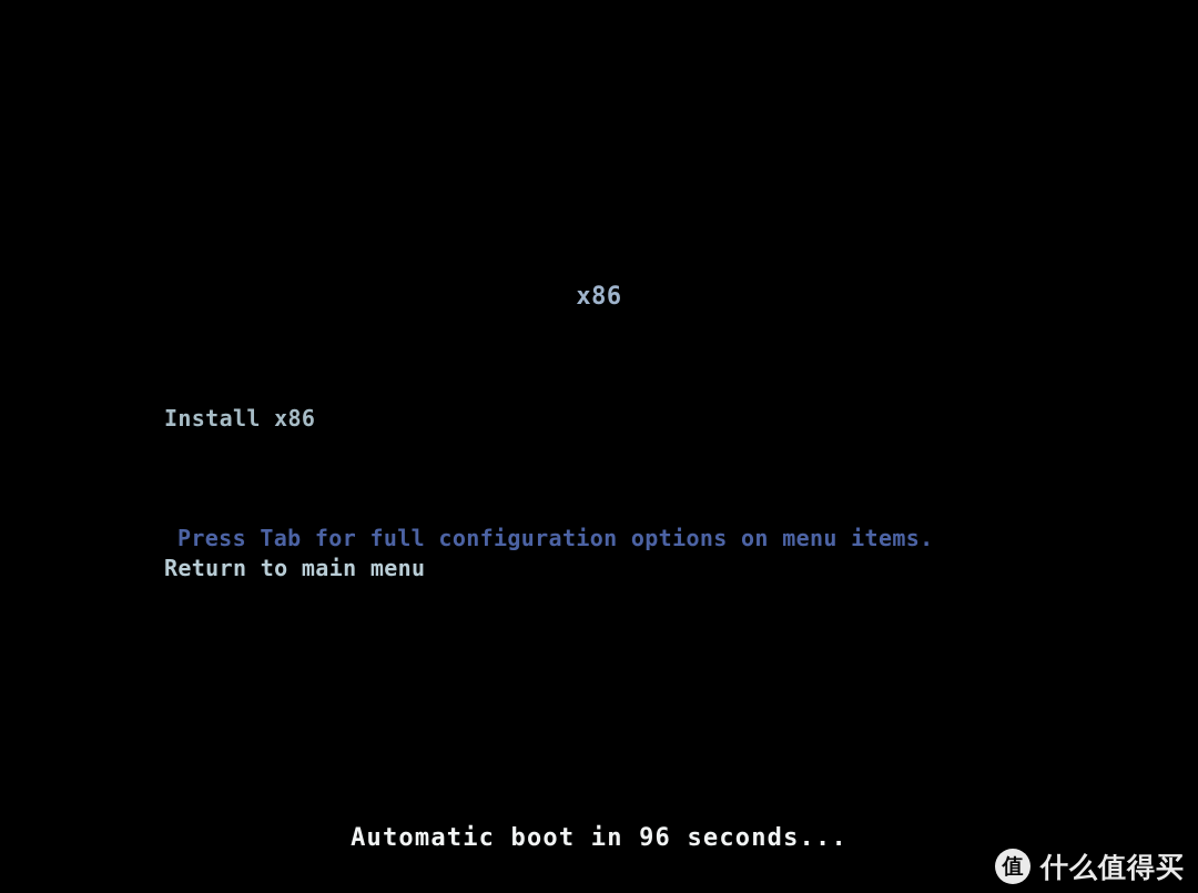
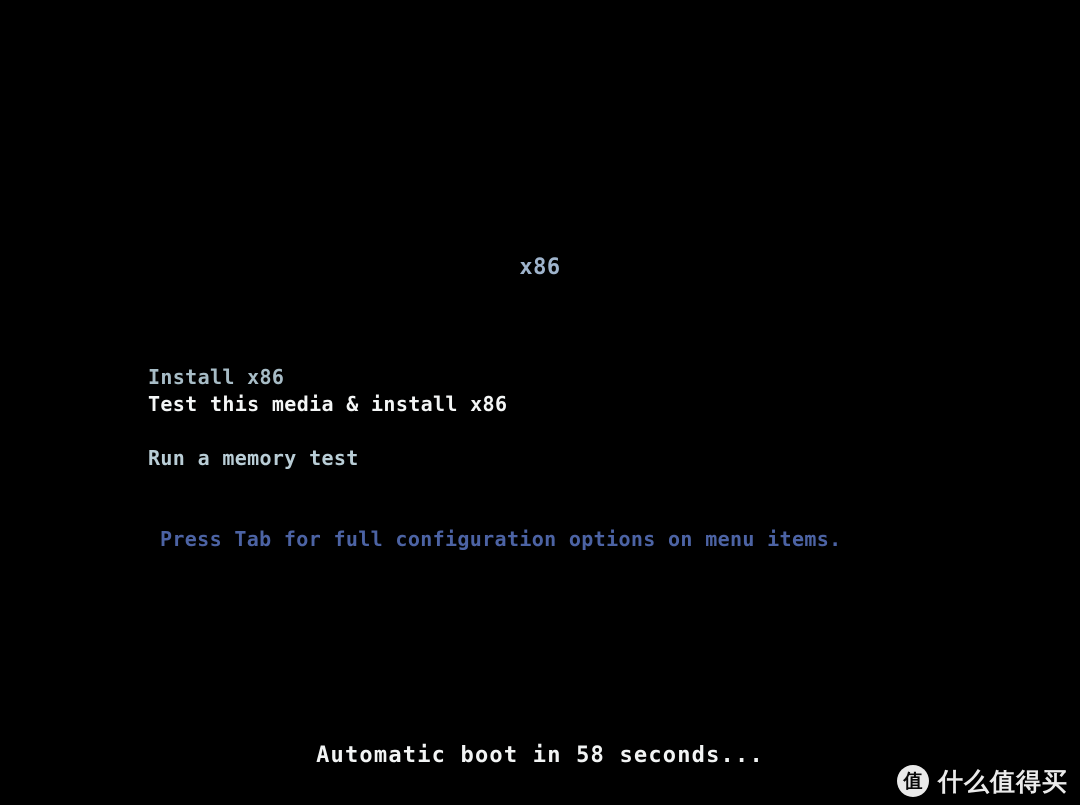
  x86
  Install x86
+ Test this media & install x86
+ Run a memory test
  Press Tab for full configuration options on menu items.
- Return to main menu
- Automatic boot in 96 seconds...
+ Automatic boot in 58 seconds...
  值
  什么值得买
